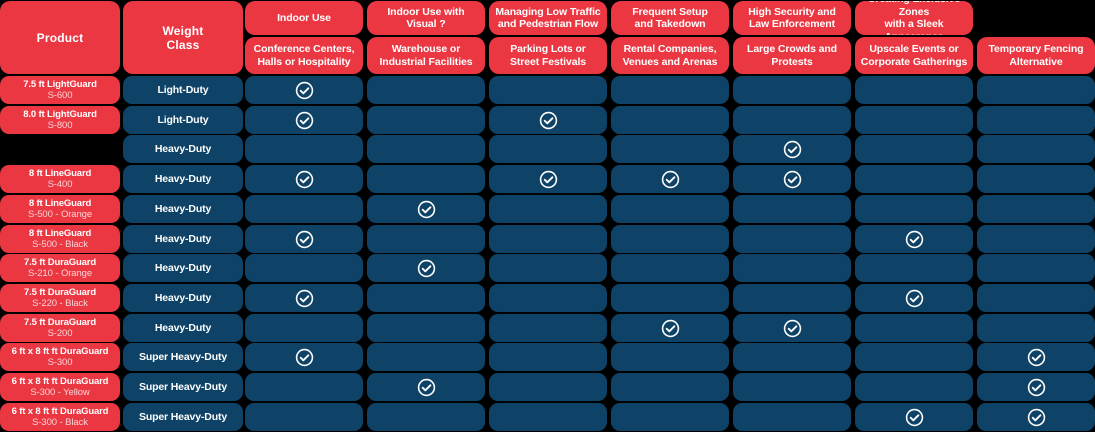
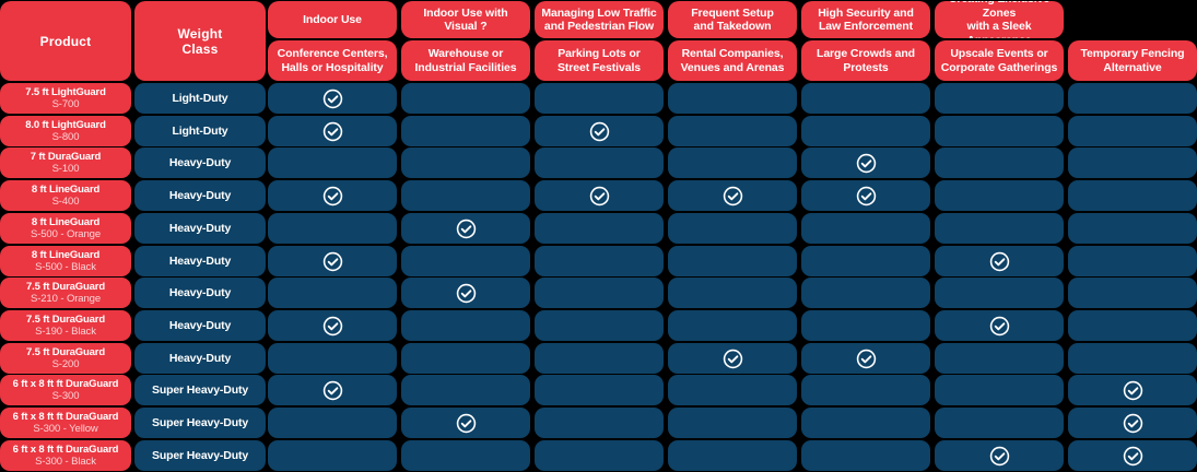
  Product
  Weight
  Class
  Indoor Use
  Conference Centers,
  Halls or Hospitality
  Indoor Use with
  Visual ?
  Warehouse or
  Industrial Facilities
  Managing Low Traffic
  and Pedestrian Flow
  Parking Lots or
  Street Festivals
  Frequent Setup
  and Takedown
  Rental Companies,
  Venues and Arenas
  High Security and
  Law Enforcement
  Large Crowds and
  Protests
  Upscale Events or
  Corporate Gatherings
  Temporary Fencing
  Alternative
  7.5 ft LightGuard
- S-600
+ S-700
  Light-Duty
  8.0 ft LightGuard
  S-800
  Light-Duty
+ 7 ft DuraGuard
+ S-100
  Heavy-Duty
  8 ft LineGuard
  S-400
  Heavy-Duty
  8 ft LineGuard
  S-500 - Orange
  Heavy-Duty
  8 ft LineGuard
  S-500 - Black
  Heavy-Duty
  7.5 ft DuraGuard
  S-210 - Orange
  Heavy-Duty
  7.5 ft DuraGuard
- S-220 - Black
+ S-190 - Black
  Heavy-Duty
  7.5 ft DuraGuard
  S-200
  Heavy-Duty
  6 ft x 8 ft ft DuraGuard
  S-300
  Super Heavy-Duty
  6 ft x 8 ft ft DuraGuard
  S-300 - Yellow
  Super Heavy-Duty
  6 ft x 8 ft ft DuraGuard
  S-300 - Black
  Super Heavy-Duty
